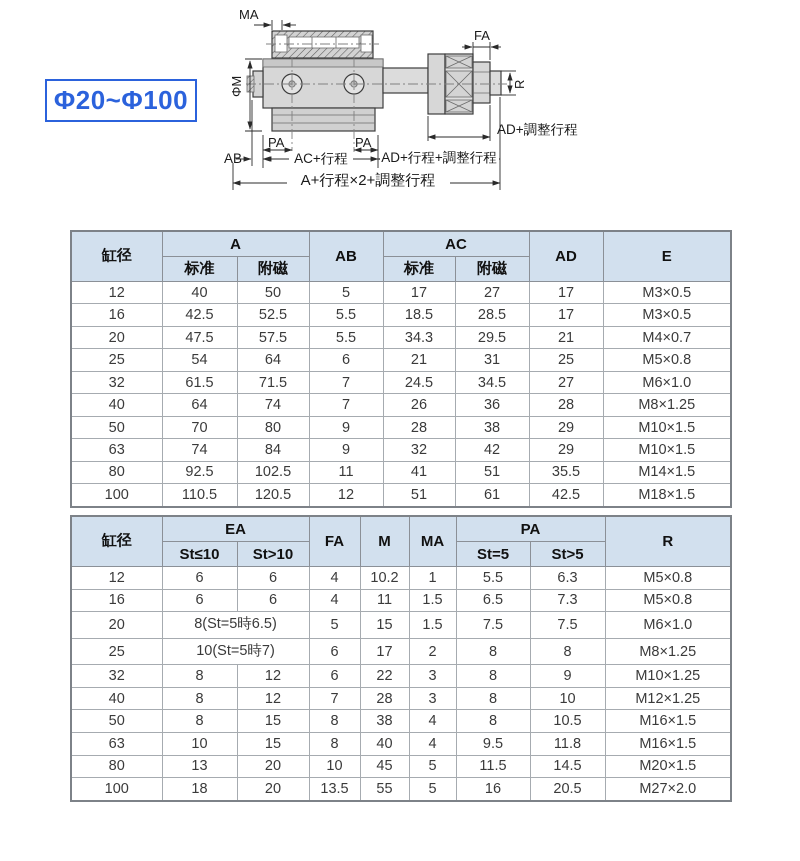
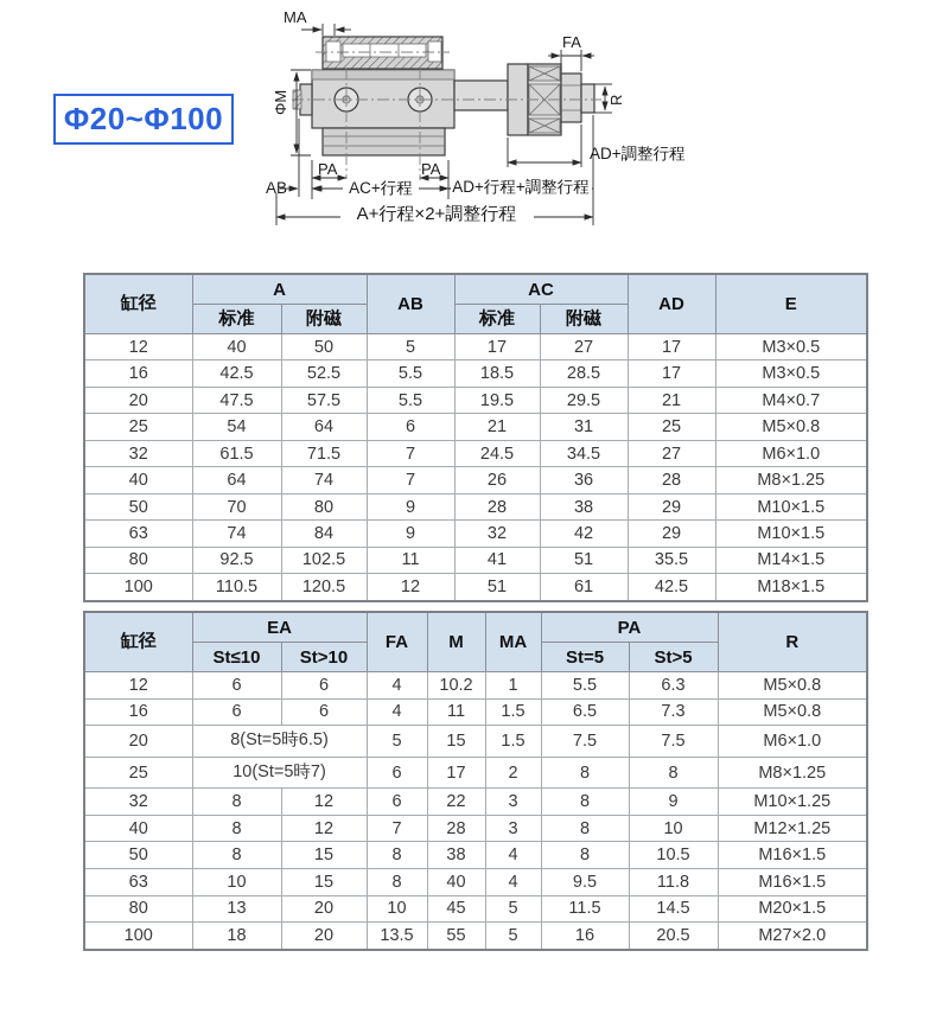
  MA
  FA
  AD+調整行程
  PA
  PA
  AB
  AC+行程
  AD+行程+調整行程
  A+行程×2+調整行程
  Φ20~Φ100
  缸径	A	AB	AC	AD	E
  标准	附磁	标准	附磁
  12	40	50	5	17	27	17	M3×0.5
  16	42.5	52.5	5.5	18.5	28.5	17	M3×0.5
- 20	47.5	57.5	5.5	34.3	29.5	21	M4×0.7
+ 20	47.5	57.5	5.5	19.5	29.5	21	M4×0.7
  25	54	64	6	21	31	25	M5×0.8
  32	61.5	71.5	7	24.5	34.5	27	M6×1.0
  40	64	74	7	26	36	28	M8×1.25
  50	70	80	9	28	38	29	M10×1.5
  63	74	84	9	32	42	29	M10×1.5
  80	92.5	102.5	11	41	51	35.5	M14×1.5
  100	110.5	120.5	12	51	61	42.5	M18×1.5
  缸径	EA	FA	M	MA	PA	R
  St≤10	St>10	St=5	St>5
  12	6	6	4	10.2	1	5.5	6.3	M5×0.8
  16	6	6	4	11	1.5	6.5	7.3	M5×0.8
  20	8(St=5時6.5)	5	15	1.5	7.5	7.5	M6×1.0
  25	10(St=5時7)	6	17	2	8	8	M8×1.25
  32	8	12	6	22	3	8	9	M10×1.25
  40	8	12	7	28	3	8	10	M12×1.25
  50	8	15	8	38	4	8	10.5	M16×1.5
  63	10	15	8	40	4	9.5	11.8	M16×1.5
  80	13	20	10	45	5	11.5	14.5	M20×1.5
  100	18	20	13.5	55	5	16	20.5	M27×2.0
